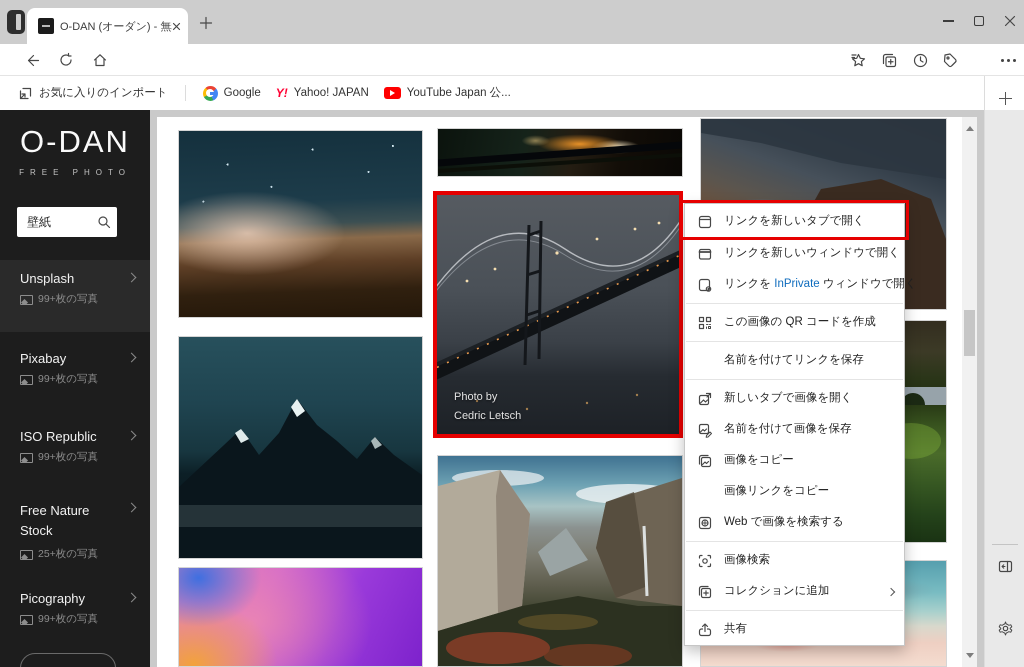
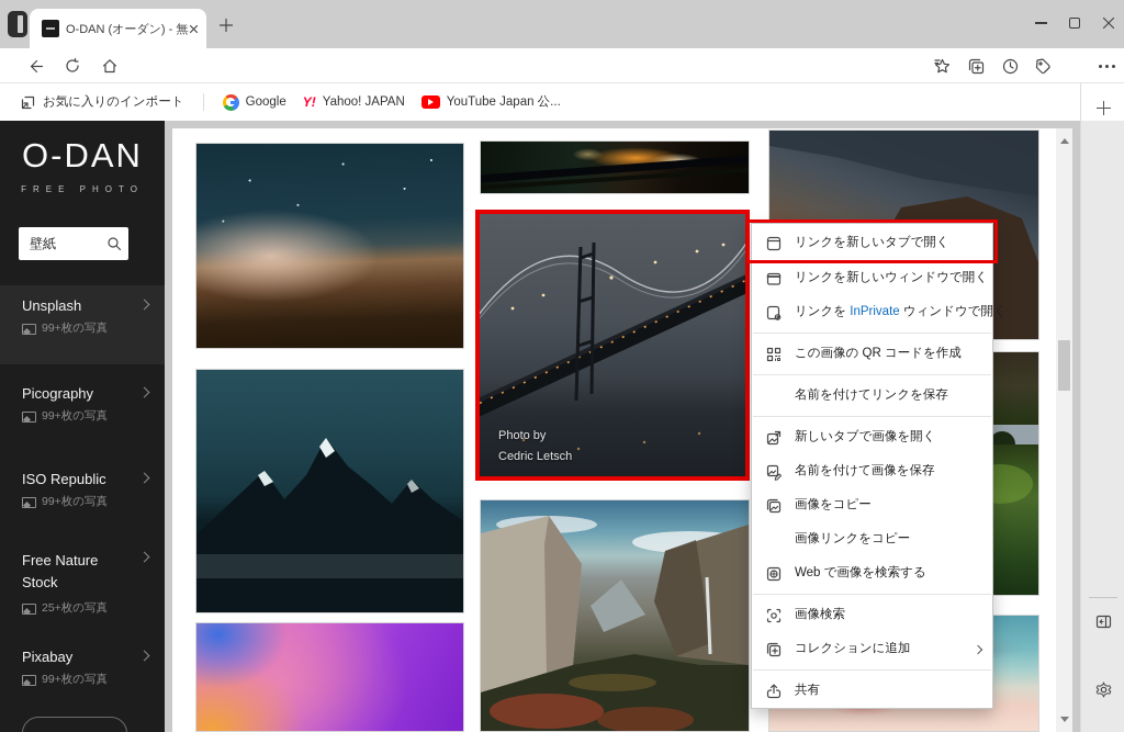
  O-DAN (オーダン) - 無
  お気に入りのインポート
  Google
  Y!
  Yahoo! JAPAN
  YouTube Japan 公...
  O-DAN
  FREE PHOTO
  壁紙
  Unsplash
  99+枚の写真
- Pixabay
+ Picography
  99+枚の写真
  ISO Republic
  99+枚の写真
  Free Nature Stock
  25+枚の写真
- Picography
+ Pixabay
  99+枚の写真
  Photo by
  Cedric Letsch
  リンクを新しいタブで開く
  リンクを新しいウィンドウで開く
  リンクを InPrivate ウィンドウで開く
  この画像の QR コードを作成
  名前を付けてリンクを保存
  新しいタブで画像を開く
  名前を付けて画像を保存
  画像をコピー
  画像リンクをコピー
  Web で画像を検索する
  画像検索
  コレクションに追加
  共有
